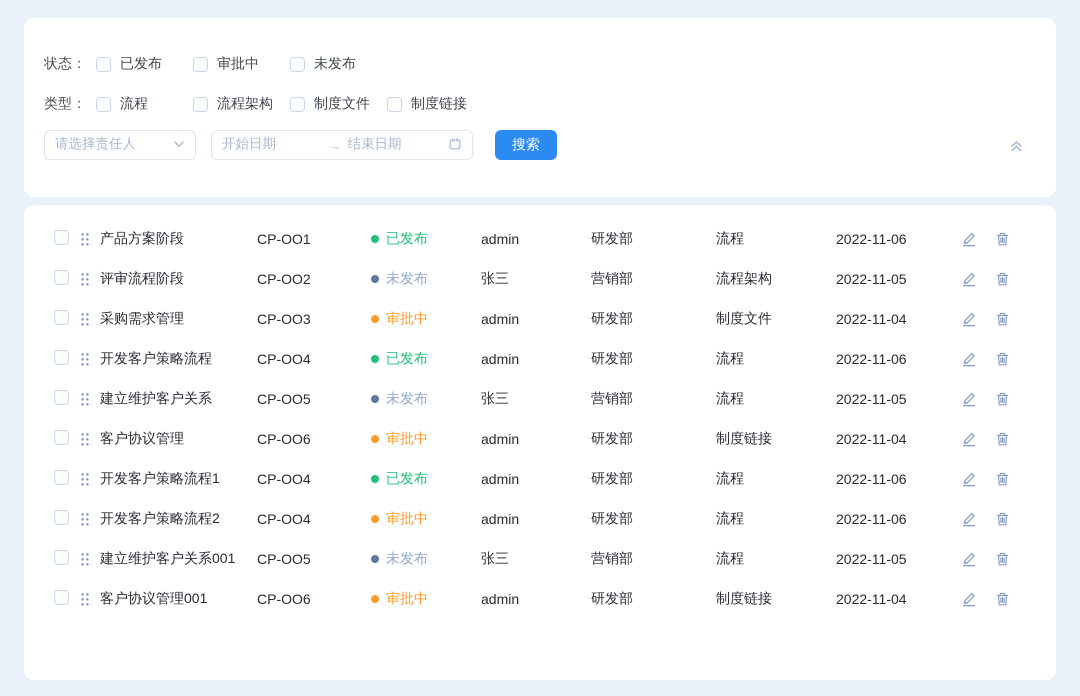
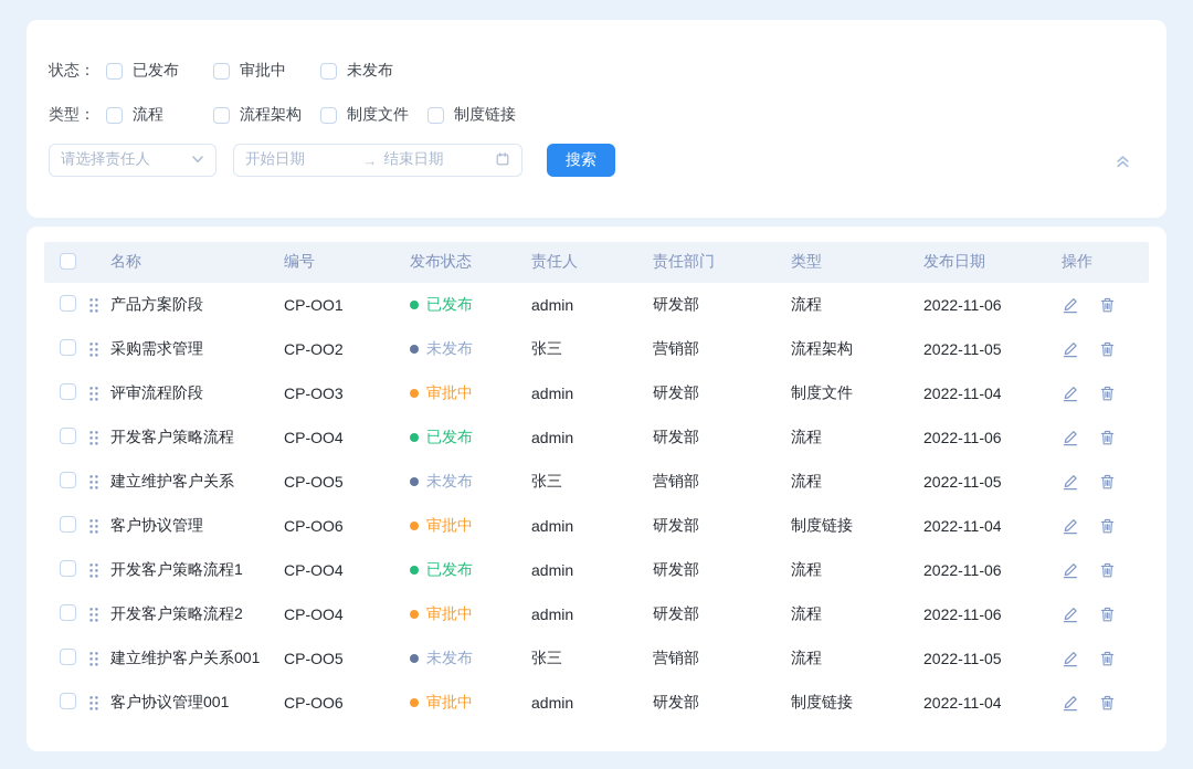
  状态：
  已发布
  审批中
  未发布
  类型：
  流程
  流程架构
  制度文件
  制度链接
  请选择责任人
  开始日期
  →
  结束日期
  搜索
+ 名称
+ 编号
+ 发布状态
+ 责任人
+ 责任部门
+ 类型
+ 发布日期
+ 操作
  产品方案阶段
  CP-OO1
  已发布
  admin
  研发部
  流程
  2022-11-06
- 评审流程阶段
+ 采购需求管理
  CP-OO2
  未发布
  张三
  营销部
  流程架构
  2022-11-05
- 采购需求管理
+ 评审流程阶段
  CP-OO3
  审批中
  admin
  研发部
  制度文件
  2022-11-04
  开发客户策略流程
  CP-OO4
  已发布
  admin
  研发部
  流程
  2022-11-06
  建立维护客户关系
  CP-OO5
  未发布
  张三
  营销部
  流程
  2022-11-05
  客户协议管理
  CP-OO6
  审批中
  admin
  研发部
  制度链接
  2022-11-04
  开发客户策略流程1
  CP-OO4
  已发布
  admin
  研发部
  流程
  2022-11-06
  开发客户策略流程2
  CP-OO4
  审批中
  admin
  研发部
  流程
  2022-11-06
  建立维护客户关系001
  CP-OO5
  未发布
  张三
  营销部
  流程
  2022-11-05
  客户协议管理001
  CP-OO6
  审批中
  admin
  研发部
  制度链接
  2022-11-04
